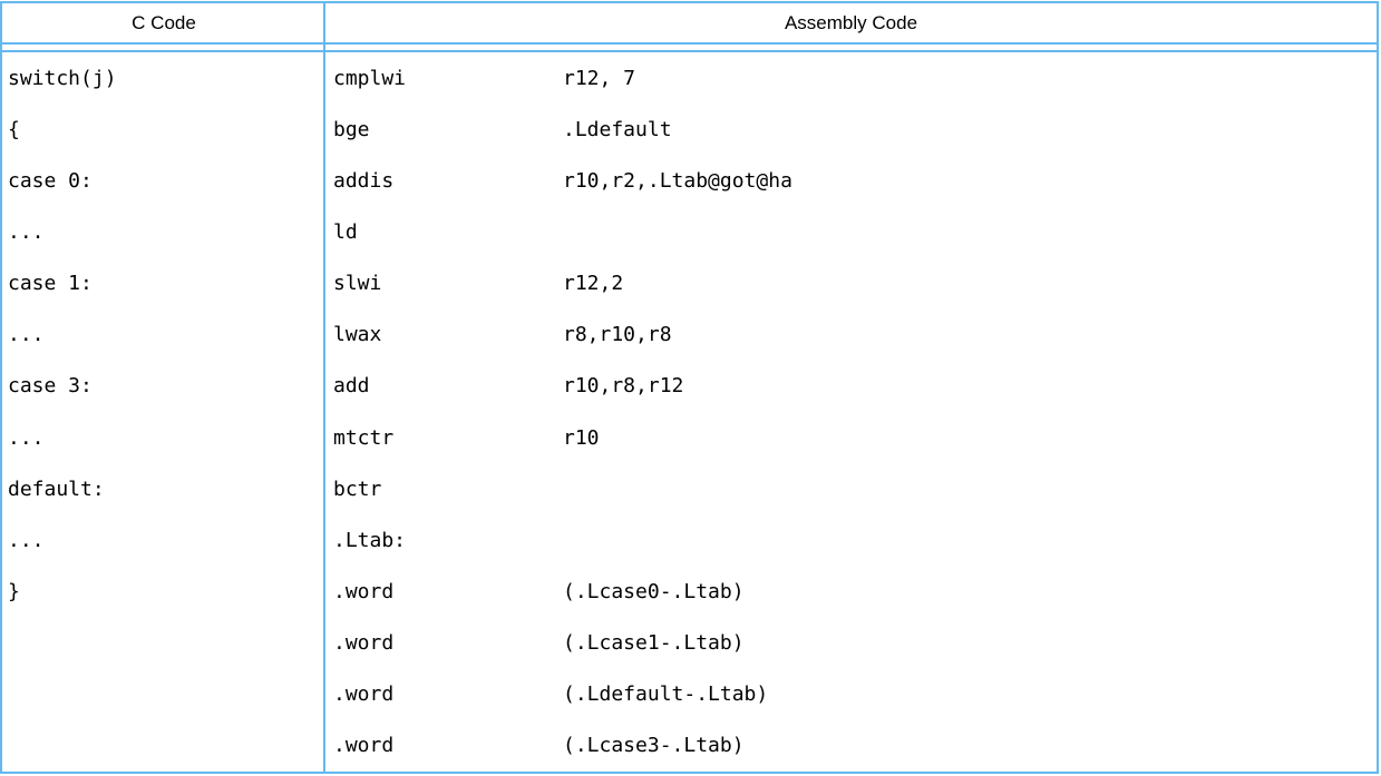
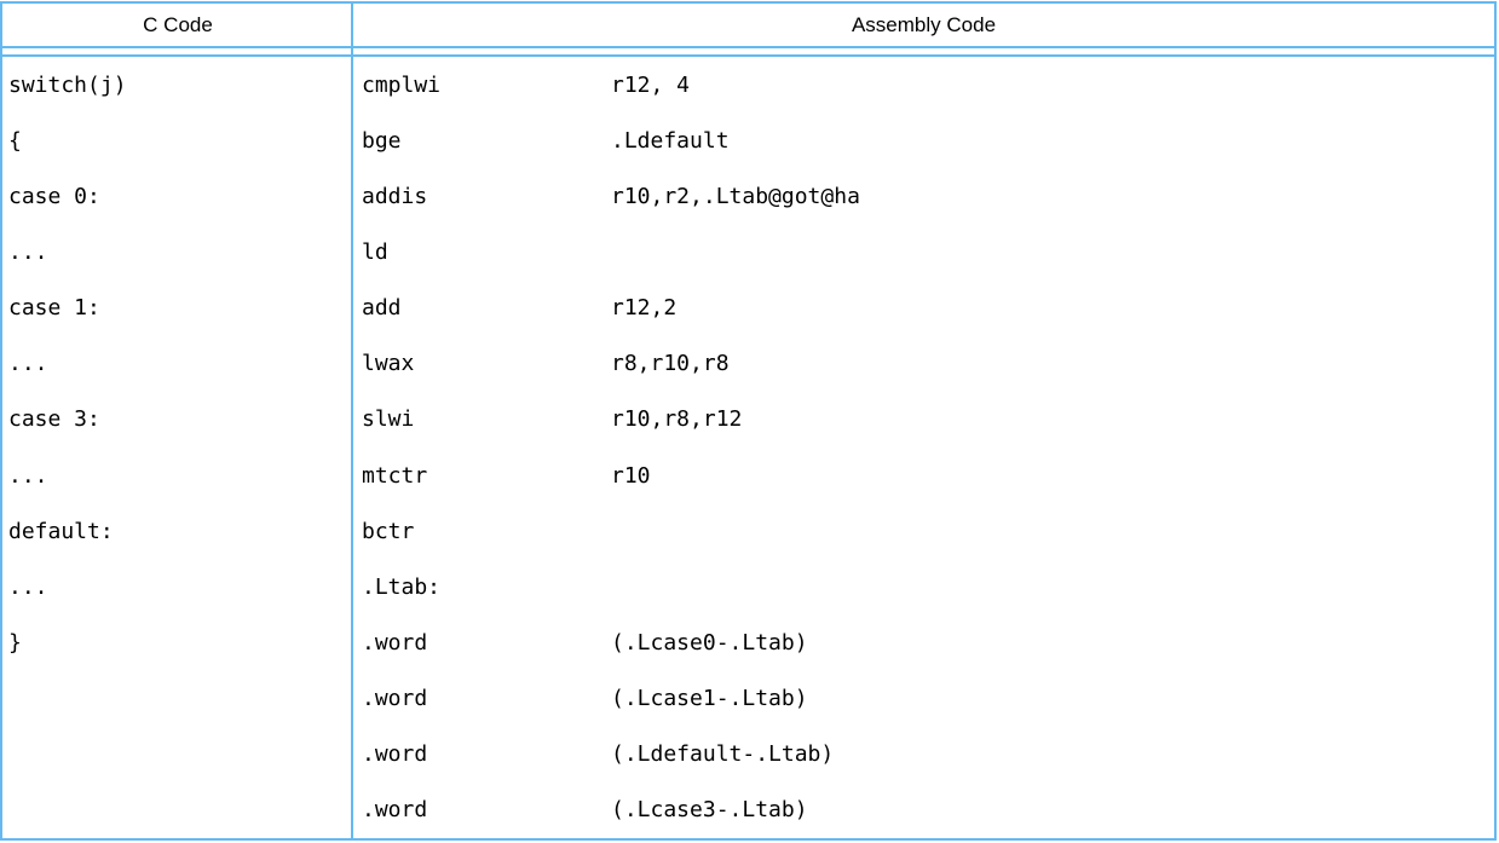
  C Code
  Assembly Code
  switch(j)
  cmplwi
- r12, 7
+ r12, 4
  {
  bge
  .Ldefault
  case 0:
  addis
  r10,r2,.Ltab@got@ha
  ...
  ld
  case 1:
- slwi
+ add
  r12,2
  ...
  lwax
  r8,r10,r8
  case 3:
- add
+ slwi
  r10,r8,r12
  ...
  mtctr
  r10
  default:
  bctr
  ...
  .Ltab:
  }
  .word
  (.Lcase0-.Ltab)
  .word
  (.Lcase1-.Ltab)
  .word
  (.Ldefault-.Ltab)
  .word
  (.Lcase3-.Ltab)
